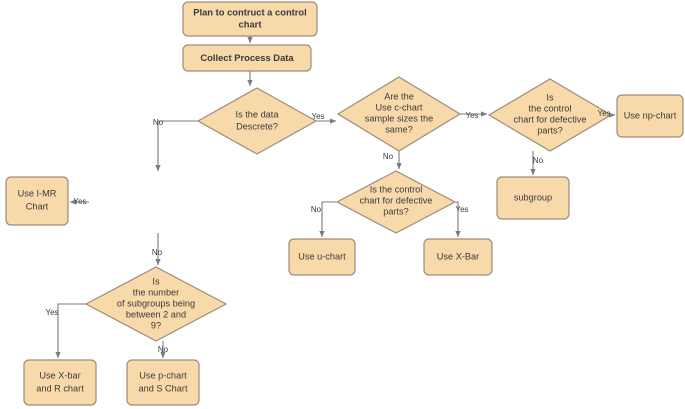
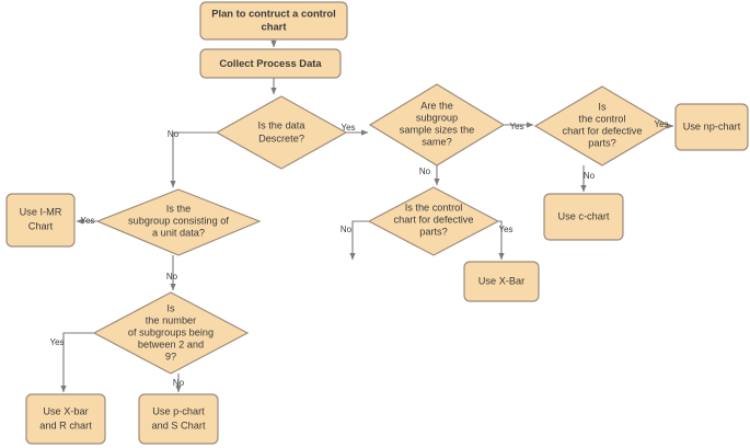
  Plan to contruct a control
  chart
  Collect Process Data
  Is the data
  Descrete?
  Are the
- Use c-chart
+ subgroup
  sample sizes the
  same?
  Is
  the control
  chart for defective
  parts?
  Use np-chart
- subgroup
+ Use c-chart
  Is the control
  chart for defective
  parts?
- Use u-chart
  Use X-Bar
+ Is the
+ subgroup consisting of
+ a unit data?
  Use I-MR
  Chart
  Is
  the number
  of subgroups being
  between 2 and
  9?
  Use X-bar
  and R chart
  Use p-chart
  and S Chart
  Yes
  No
  Yes
  No
  Yes
  No
  No
  Yes
  Yes
  No
  Yes
  No
